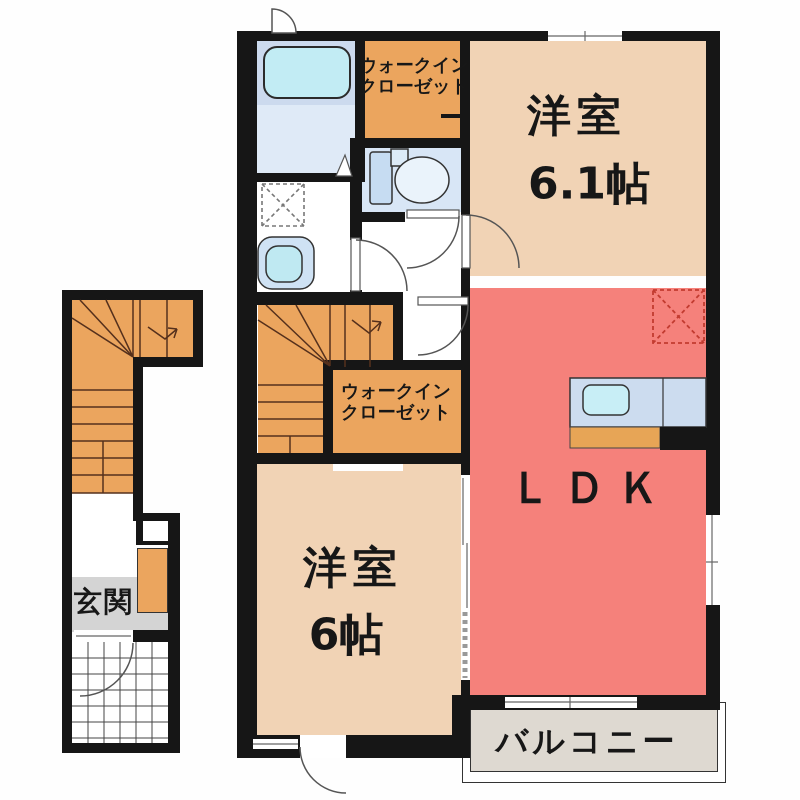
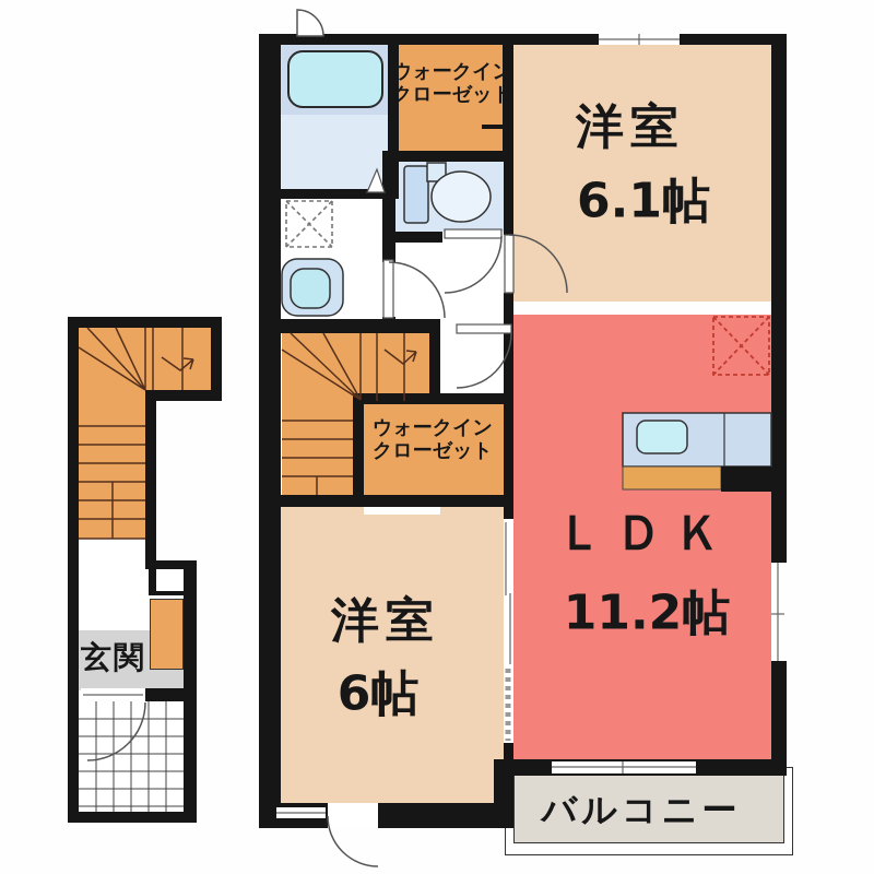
  ウォークイン
  クローゼット
  洋室
  6.1帖
  ウォークイン
  クローゼット
  ＬＤＫ
+ 11.2帖
  洋室
  6帖
  玄関
  バルコニー
